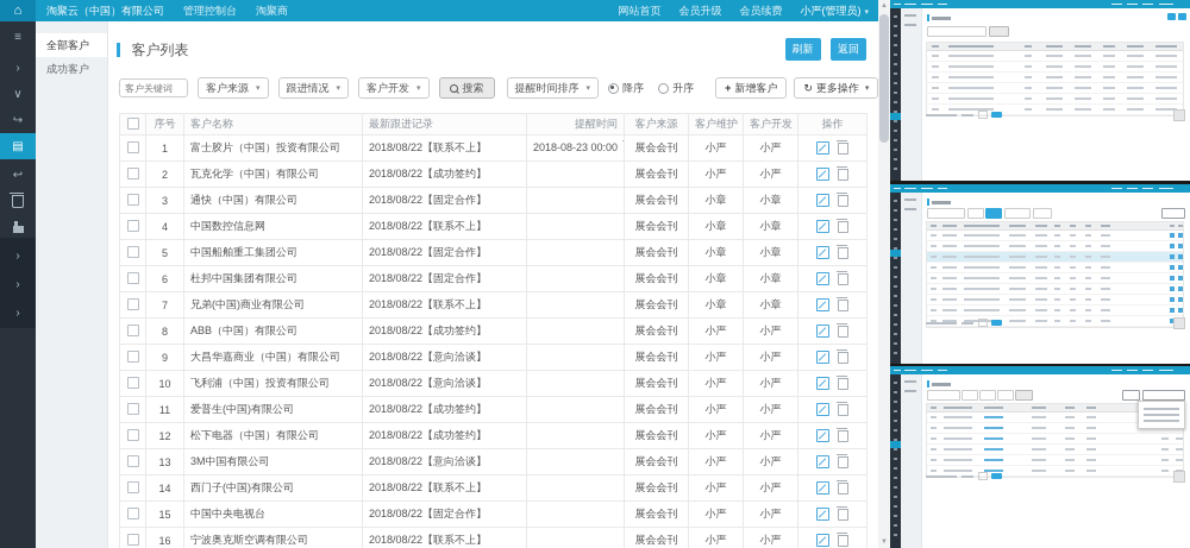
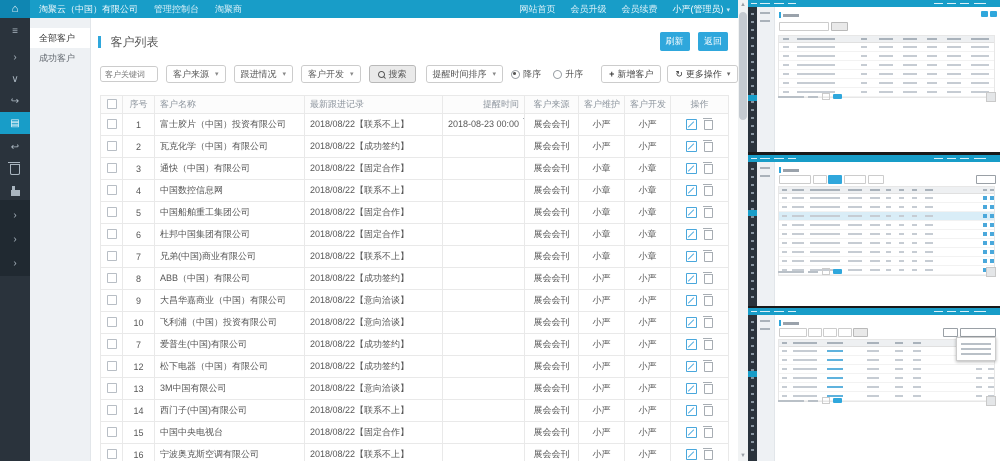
  ⌂
  淘聚云（中国）有限公司
  管理控制台
  淘聚商
  网站首页
  会员升级
  会员续费
  小严(管理员)
  ≡
  ›
  ∨
  ↪
  ▤
  ↩
  ›
  ›
  ›
  全部客户
  成功客户
  客户列表
  刷新 返回
  客户关键词
  客户来源
  跟进情况
  客户开发
  搜索
  提醒时间排序
  降序
  升序
  新增客户
  更多操作
  	序号	客户名称	最新跟进记录	提醒时间	客户来源	客户维护	客户开发	操作
  	1	富士胶片（中国）投资有限公司	2018/08/22【联系不上】	2018-08-23 00:00	展会会刊	小严	小严
  	2	瓦克化学（中国）有限公司	2018/08/22【成功签约】		展会会刊	小严	小严
  	3	通快（中国）有限公司	2018/08/22【固定合作】		展会会刊	小章	小章
  	4	中国数控信息网	2018/08/22【联系不上】		展会会刊	小章	小章
  	5	中国船舶重工集团公司	2018/08/22【固定合作】		展会会刊	小章	小章
  	6	杜邦中国集团有限公司	2018/08/22【固定合作】		展会会刊	小章	小章
  	7	兄弟(中国)商业有限公司	2018/08/22【联系不上】		展会会刊	小章	小章
  	8	ABB（中国）有限公司	2018/08/22【成功签约】		展会会刊	小严	小严
  	9	大昌华嘉商业（中国）有限公司	2018/08/22【意向洽谈】		展会会刊	小严	小严
  	10	飞利浦（中国）投资有限公司	2018/08/22【意向洽谈】		展会会刊	小严	小严
- 	11	爱普生(中国)有限公司	2018/08/22【成功签约】		展会会刊	小严	小严
+ 	7	爱普生(中国)有限公司	2018/08/22【成功签约】		展会会刊	小严	小严
  	12	松下电器（中国）有限公司	2018/08/22【成功签约】		展会会刊	小严	小严
  	13	3M中国有限公司	2018/08/22【意向洽谈】		展会会刊	小严	小严
  	14	西门子(中国)有限公司	2018/08/22【联系不上】		展会会刊	小严	小严
  	15	中国中央电视台	2018/08/22【固定合作】		展会会刊	小严	小严
  	16	宁波奥克斯空调有限公司	2018/08/22【联系不上】		展会会刊	小严	小严
